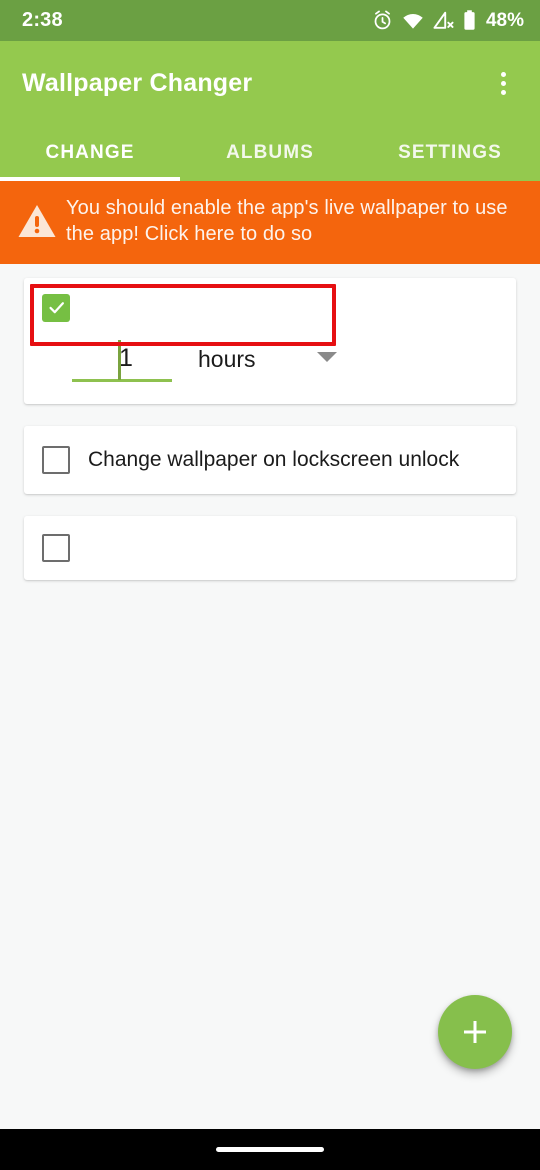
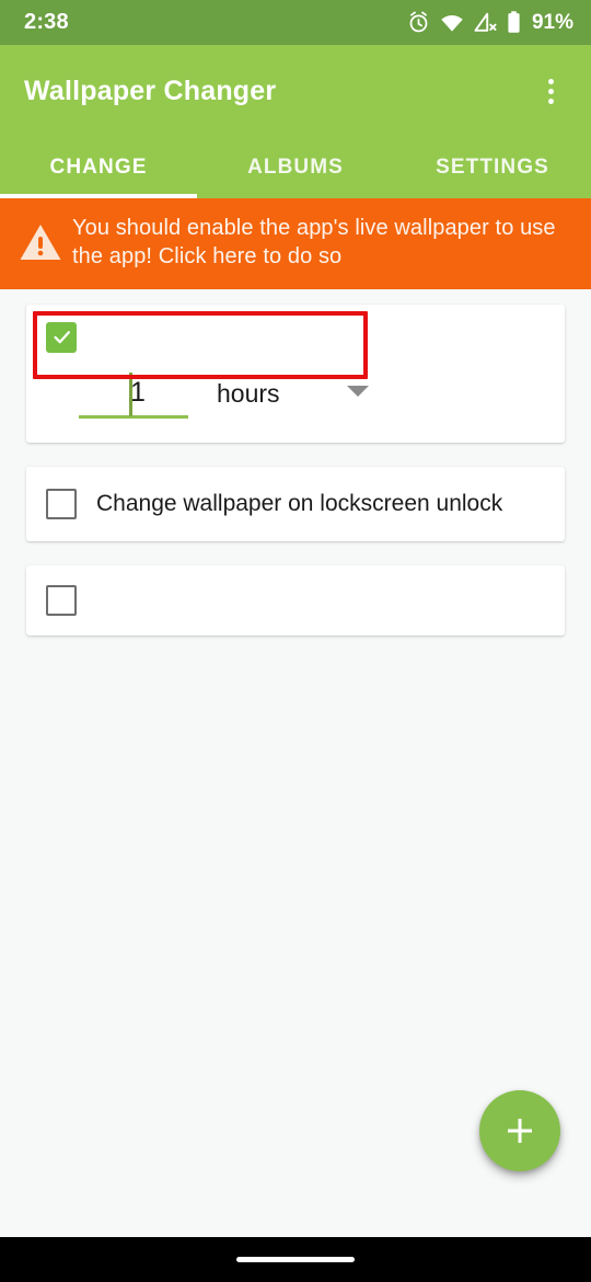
  2:38
- 48%
+ 91%
  Wallpaper Changer
  CHANGE
  ALBUMS
  SETTINGS
  You should enable the app's live wallpaper to use the app! Click here to do so
  1
  hours
  Change wallpaper on lockscreen unlock
